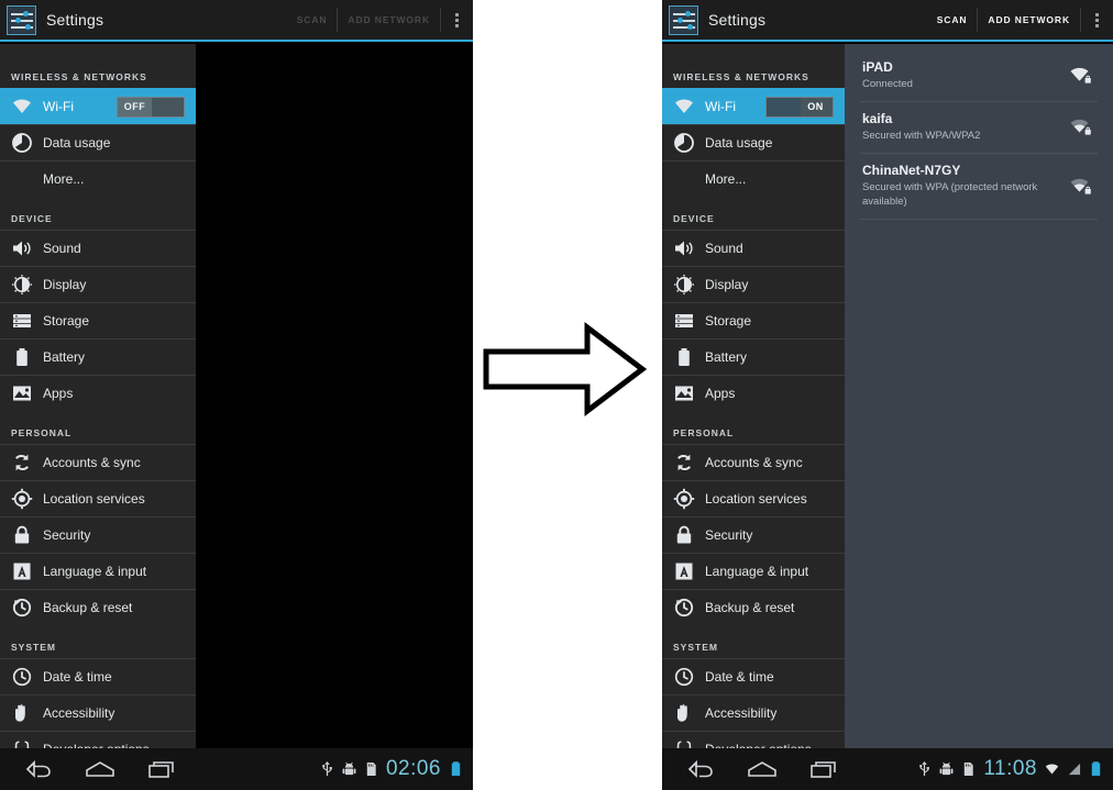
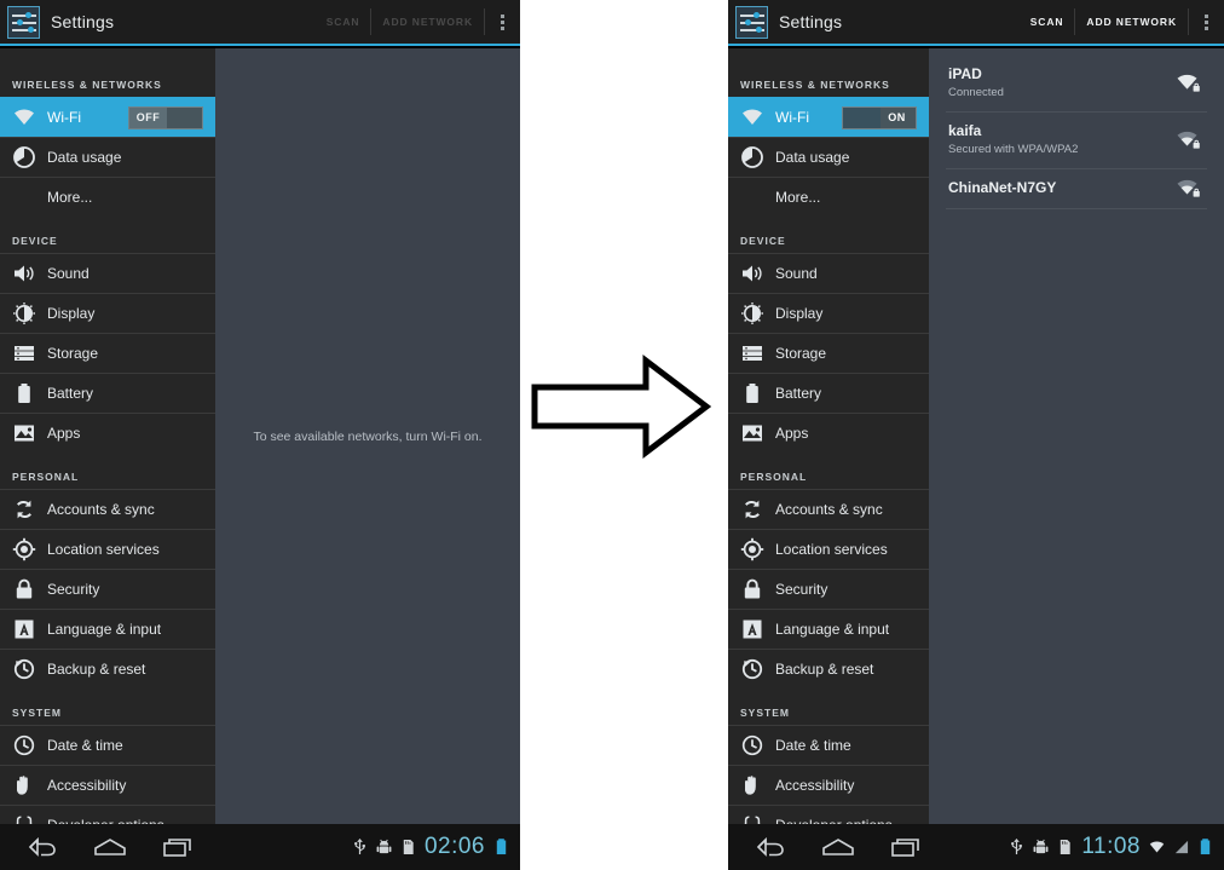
  Settings
  SCAN
  ADD NETWORK
  WIRELESS & NETWORKS
  Wi-Fi
  OFF
  Data usage
  More...
  DEVICE
  Sound
  Display
  Storage
  Battery
  Apps
  PERSONAL
  Accounts & sync
  Location services
  Security
  Language & input
  Backup & reset
  SYSTEM
  Date & time
  Accessibility
+ To see available networks, turn Wi-Fi on.
  02:06
  Settings
  SCAN
  ADD NETWORK
  WIRELESS & NETWORKS
  Wi-Fi
  ON
  Data usage
  More...
  DEVICE
  Sound
  Display
  Storage
  Battery
  Apps
  PERSONAL
  Accounts & sync
  Location services
  Security
  Language & input
  Backup & reset
  SYSTEM
  Date & time
  Accessibility
  iPAD
  Connected
  kaifa
  Secured with WPA/WPA2
  ChinaNet-N7GY
- Secured with WPA (protected network available)
  11:08
